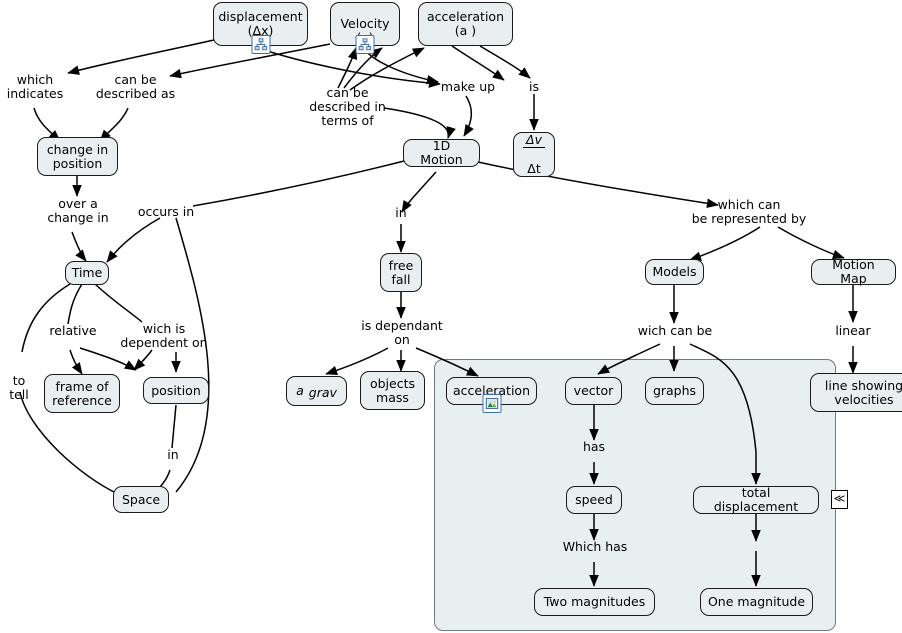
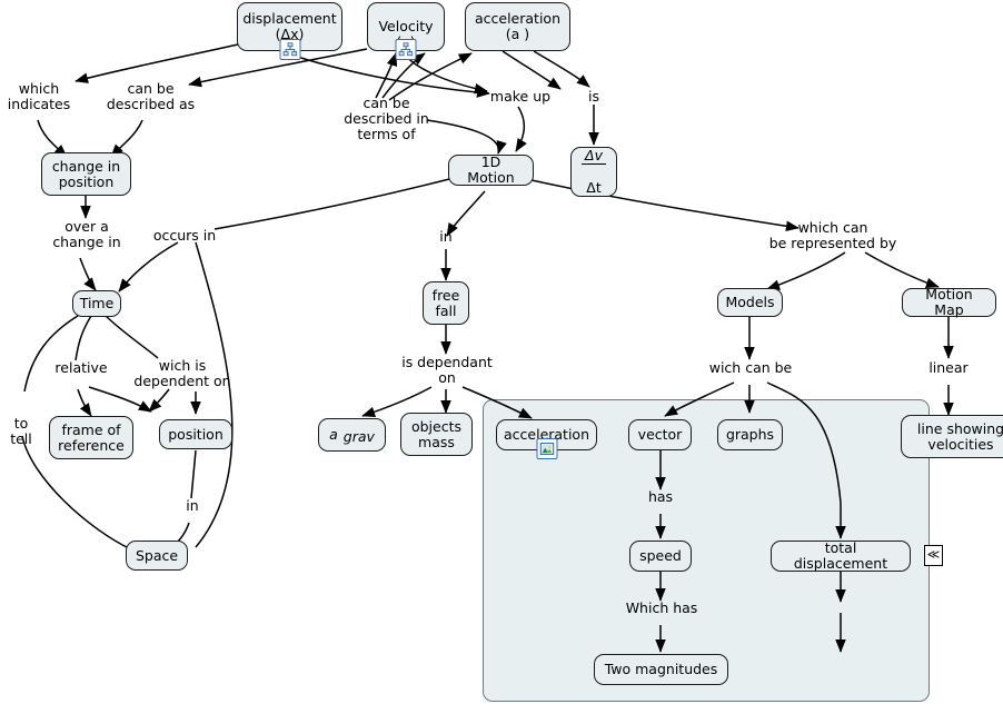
  displacement
  (Δx)
  Velocity
  acceleration
  (a )
  change in
  position
  1D Motion
  Δv
  Δt
  Time
  free
  fall
  Models
  Motion Map
  frame of
  reference
  position
  Space
  a
  grav
  objects
  mass
  acceleration
  vector
  graphs
  line showing
  velocities
  speed
  total displacement
  Two magnitudes
- One magnitude
  which
  indicates
  can be
  described as
  can be
  described in
  terms of
  make up
  is
  over a
  change in
  occurs in
  in
  which can
  be represented by
  relative
  wich is
  dependent on
  to
  tell
  in
  is dependant
  on
  wich can be
  linear
  has
  Which has
  ≪
